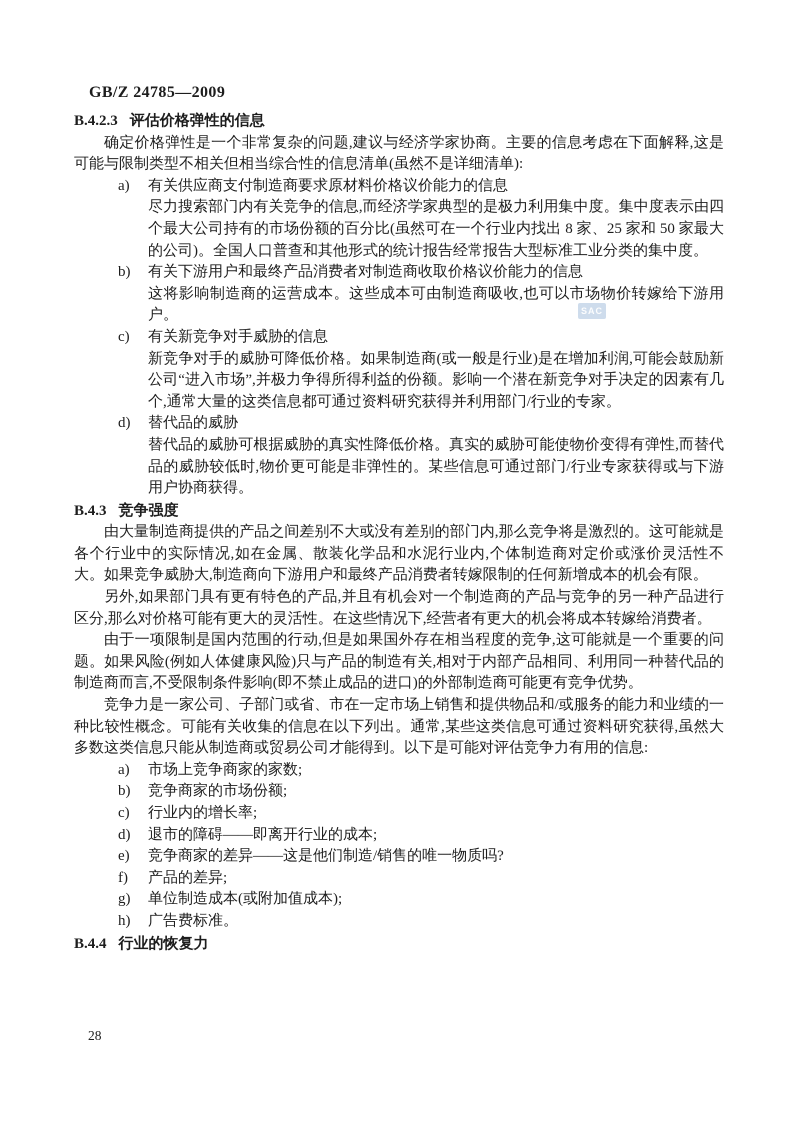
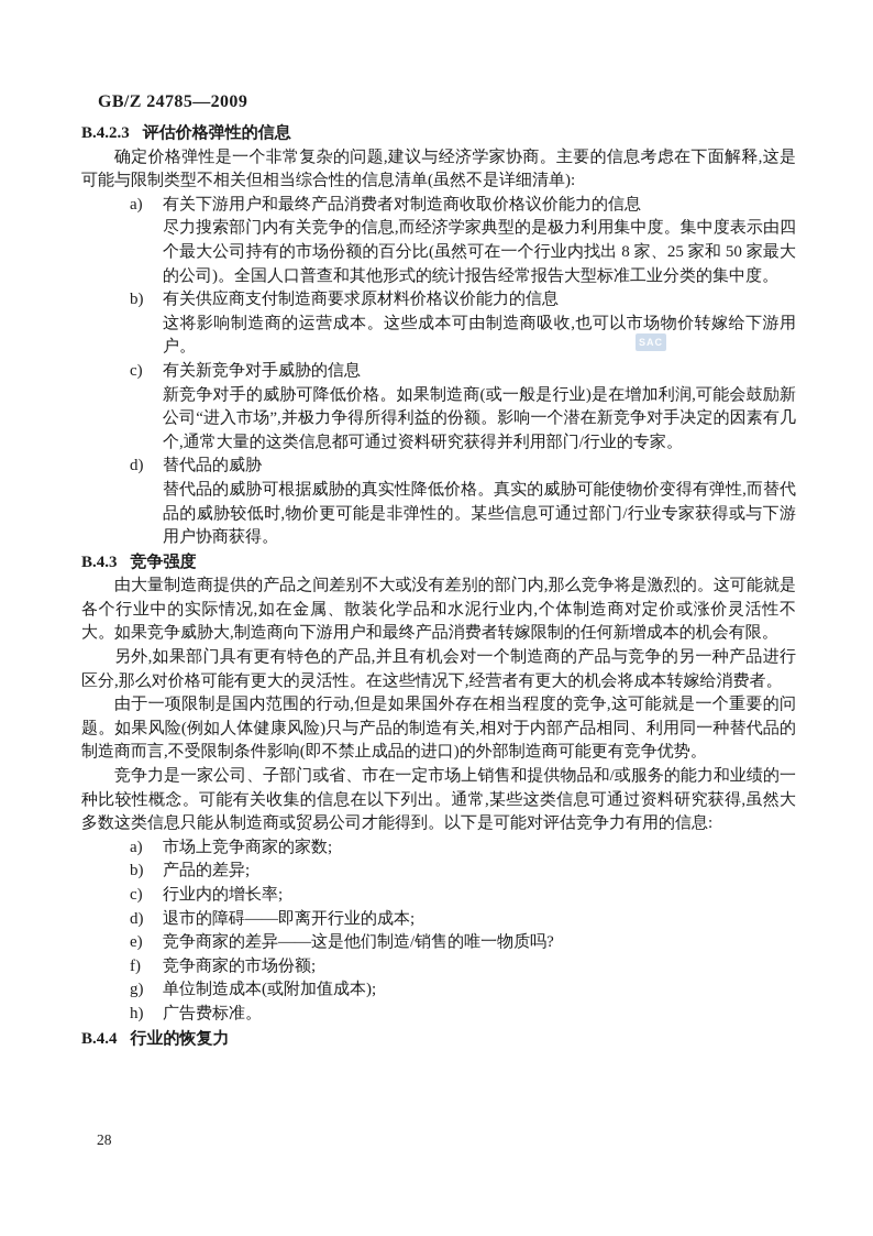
  GB/Z 24785—2009
  SAC
  B.4.2.3 评估价格弹性的信息
  确定价格弹性是一个非常复杂的问题,建议与经济学家协商。主要的信息考虑在下面解释,这是可能与限制类型不相关但相当综合性的信息清单(虽然不是详细清单):
  a)
- 有关供应商支付制造商要求原材料价格议价能力的信息
+ 有关下游用户和最终产品消费者对制造商收取价格议价能力的信息
  尽力搜索部门内有关竞争的信息,而经济学家典型的是极力利用集中度。集中度表示由四个最大公司持有的市场份额的百分比(虽然可在一个行业内找出 8 家、25 家和 50 家最大的公司)。全国人口普查和其他形式的统计报告经常报告大型标准工业分类的集中度。
  b)
- 有关下游用户和最终产品消费者对制造商收取价格议价能力的信息
+ 有关供应商支付制造商要求原材料价格议价能力的信息
  这将影响制造商的运营成本。这些成本可由制造商吸收,也可以市场物价转嫁给下游用户。
  c)
  有关新竞争对手威胁的信息
  新竞争对手的威胁可降低价格。如果制造商(或一般是行业)是在增加利润,可能会鼓励新公司“进入市场”,并极力争得所得利益的份额。影响一个潜在新竞争对手决定的因素有几个,通常大量的这类信息都可通过资料研究获得并利用部门/行业的专家。
  d)
  替代品的威胁
  替代品的威胁可根据威胁的真实性降低价格。真实的威胁可能使物价变得有弹性,而替代品的威胁较低时,物价更可能是非弹性的。某些信息可通过部门/行业专家获得或与下游用户协商获得。
  B.4.3 竞争强度
  由大量制造商提供的产品之间差别不大或没有差别的部门内,那么竞争将是激烈的。这可能就是各个行业中的实际情况,如在金属、散装化学品和水泥行业内,个体制造商对定价或涨价灵活性不大。如果竞争威胁大,制造商向下游用户和最终产品消费者转嫁限制的任何新增成本的机会有限。
  另外,如果部门具有更有特色的产品,并且有机会对一个制造商的产品与竞争的另一种产品进行区分,那么对价格可能有更大的灵活性。在这些情况下,经营者有更大的机会将成本转嫁给消费者。
  由于一项限制是国内范围的行动,但是如果国外存在相当程度的竞争,这可能就是一个重要的问题。如果风险(例如人体健康风险)只与产品的制造有关,相对于内部产品相同、利用同一种替代品的制造商而言,不受限制条件影响(即不禁止成品的进口)的外部制造商可能更有竞争优势。
  竞争力是一家公司、子部门或省、市在一定市场上销售和提供物品和/或服务的能力和业绩的一种比较性概念。可能有关收集的信息在以下列出。通常,某些这类信息可通过资料研究获得,虽然大多数这类信息只能从制造商或贸易公司才能得到。以下是可能对评估竞争力有用的信息:
  a)
  市场上竞争商家的家数;
  b)
- 竞争商家的市场份额;
+ 产品的差异;
  c)
  行业内的增长率;
  d)
  退市的障碍——即离开行业的成本;
  e)
  竞争商家的差异——这是他们制造/销售的唯一物质吗?
  f)
- 产品的差异;
+ 竞争商家的市场份额;
  g)
  单位制造成本(或附加值成本);
  h)
  广告费标准。
  B.4.4 行业的恢复力
  28
